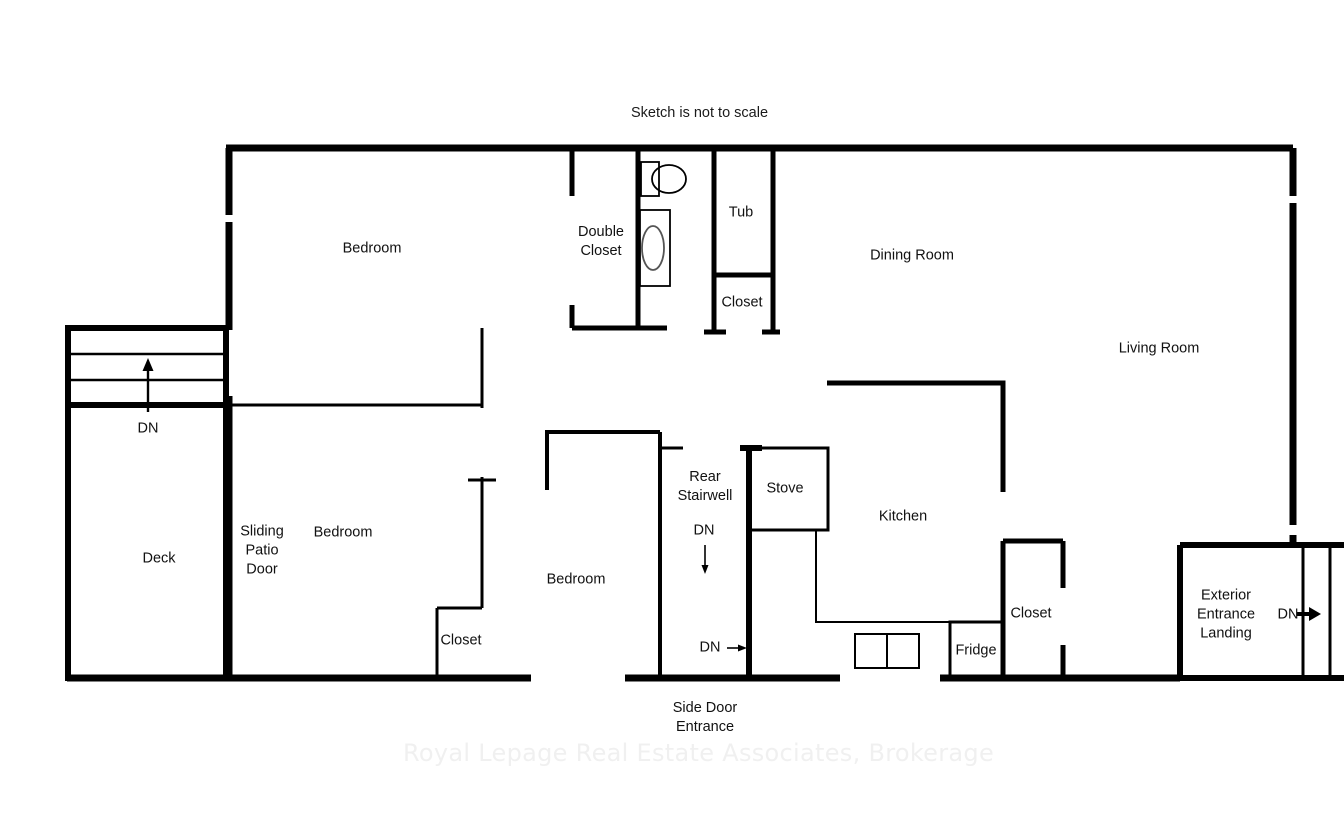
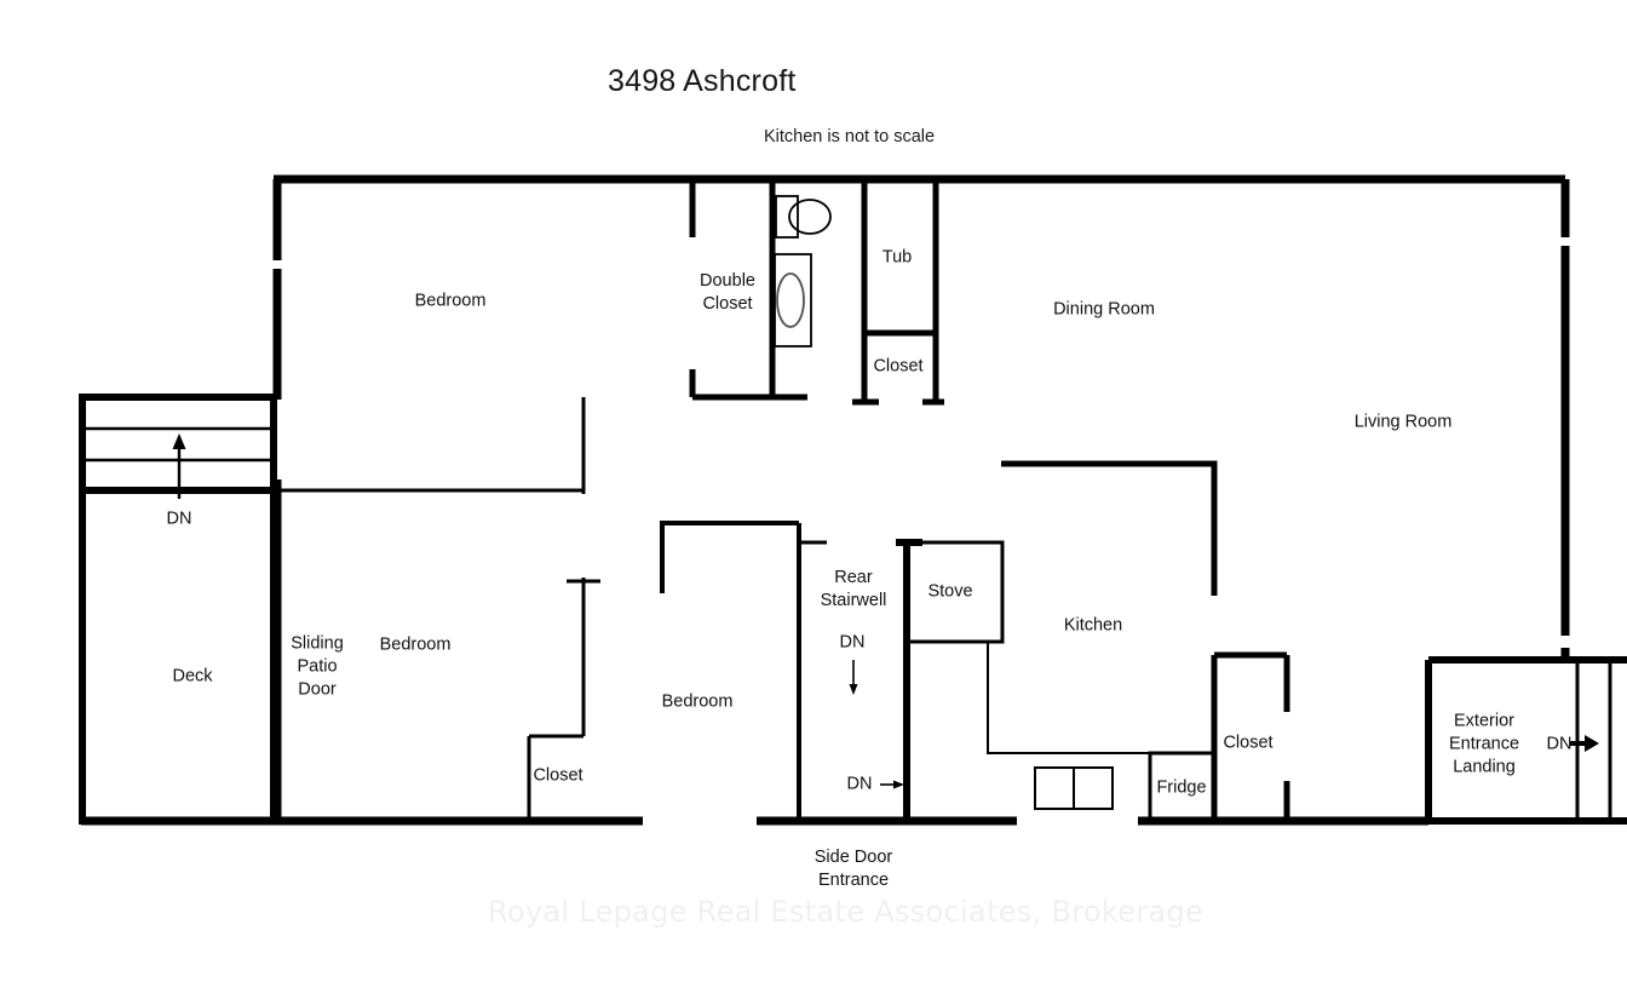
+ 3498 Ashcroft
- Sketch is not to scale
+ Kitchen is not to scale
  Bedroom
  Double
  Closet
  Tub
  Closet
  Dining Room
  Living Room
  Deck
  Sliding
  Patio
  Door
  Bedroom
  Closet
  Bedroom
  Rear
  Stairwell
  Stove
  Kitchen
  Fridge
  Closet
  Exterior
  Entrance
  Landing
  Side Door
  Entrance
  DN
  DN
  DN
  DN
